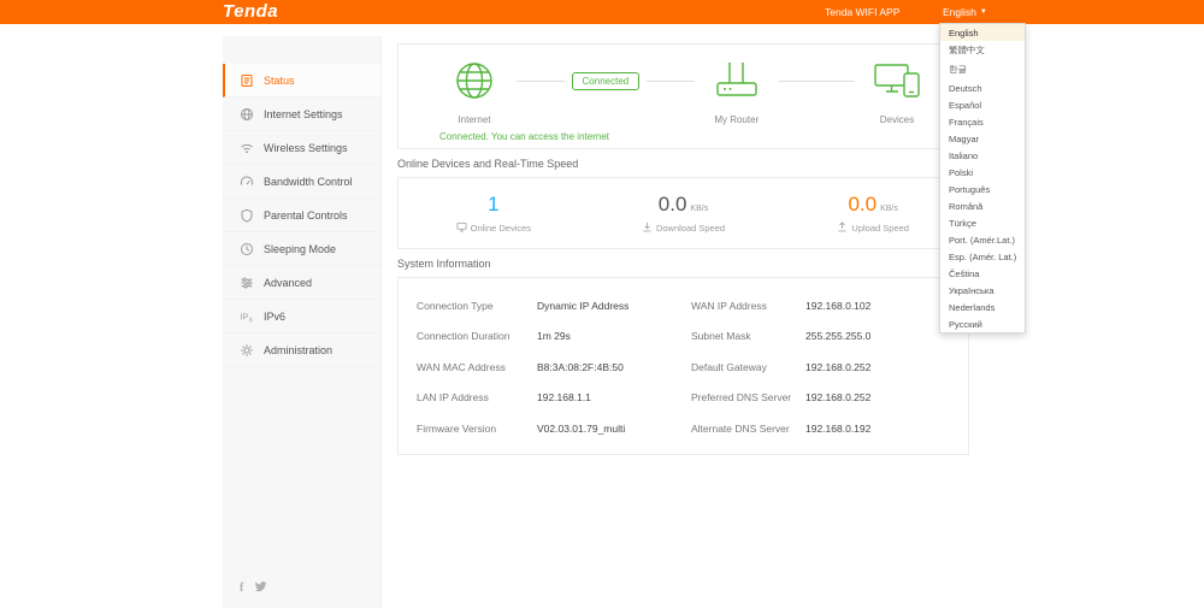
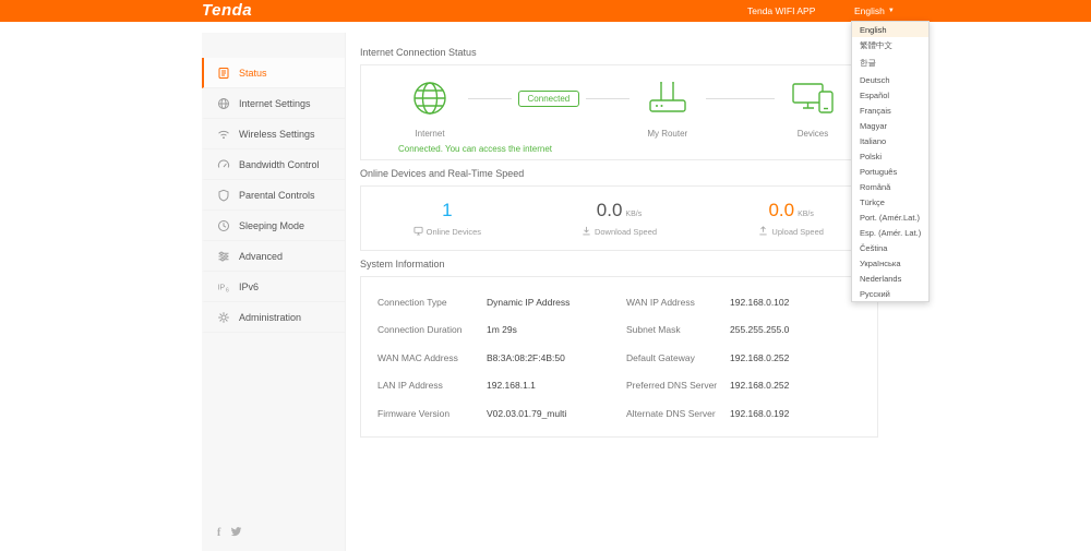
  Tenda
  Tenda WIFI APP
  English
  English
  繁體中文
  한글
  Deutsch
  Español
  Français
  Magyar
  Italiano
  Polski
  Português
  Română
  Türkçe
  Port. (Amér.Lat.)
  Esp. (Amér. Lat.)
  Čeština
  Українська
  Nederlands
  Русский
  Status
  Internet Settings
  Wireless Settings
  Bandwidth Control
  Parental Controls
  Sleeping Mode
  Advanced
  IPv6
  Administration
  f
+ Internet Connection Status
  Internet
  Connected
  My Router
  Devices
  Connected. You can access the internet
  Online Devices and Real-Time Speed
  1
  Online Devices
  0.0
  Download Speed
  0.0
  Upload Speed
  System Information
  Connection Type
  Dynamic IP Address
  WAN IP Address
  192.168.0.102
  Connection Duration
  1m 29s
  Subnet Mask
  255.255.255.0
  WAN MAC Address
  B8:3A:08:2F:4B:50
  Default Gateway
  192.168.0.252
  LAN IP Address
  192.168.1.1
  Preferred DNS Server
  192.168.0.252
  Firmware Version
  V02.03.01.79_multi
  Alternate DNS Server
  192.168.0.192
